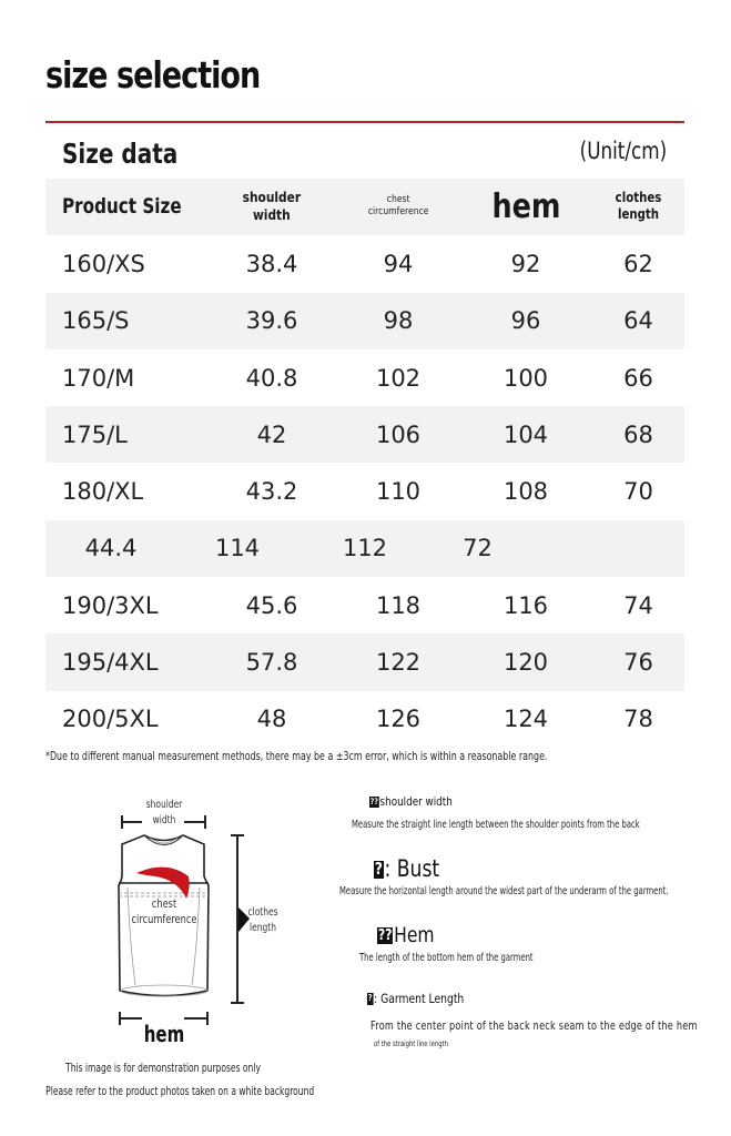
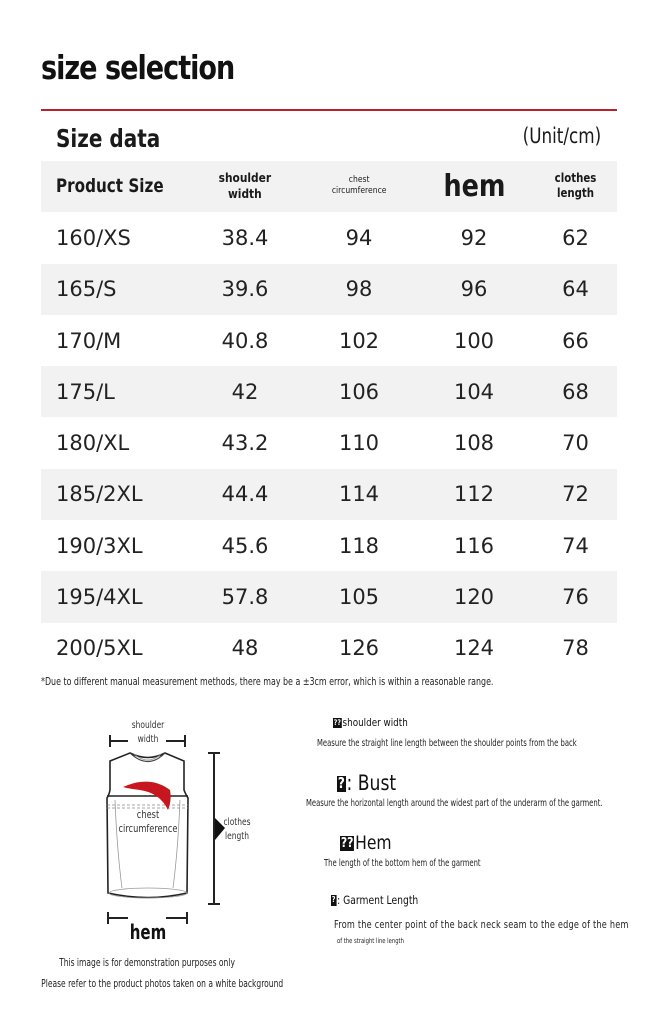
  size selection
  Size data
  (Unit/cm)
  Product Size
  shoulder
  width
  chest
  circumference
  hem
  clothes
  length
  160/XS
  38.4
  94
  92
  62
  165/S
  39.6
  98
  96
  64
  170/M
  40.8
  102
  100
  66
  175/L
  42
  106
  104
  68
  180/XL
  43.2
  110
  108
  70
+ 185/2XL
  44.4
  114
  112
  72
  190/3XL
  45.6
  118
  116
  74
  195/4XL
  57.8
- 122
+ 105
  120
  76
  200/5XL
  48
  126
  124
  78
  *Due to different manual measurement methods, there may be a ±3cm error, which is within a reasonable range.
  shoulder
  width
  chest
  circumference
  clothes
  length
  hem
  This image is for demonstration purposes only
  Please refer to the product photos taken on a white background
  ?? shoulder width
  Measure the straight line length between the shoulder points from the back
  ?: Bust
  Measure the horizontal length around the widest part of the underarm of the garment.
  ??Hem
  The length of the bottom hem of the garment
  ? : Garment Length
  From the center point of the back neck seam to the edge of the hem
  of the straight line length
